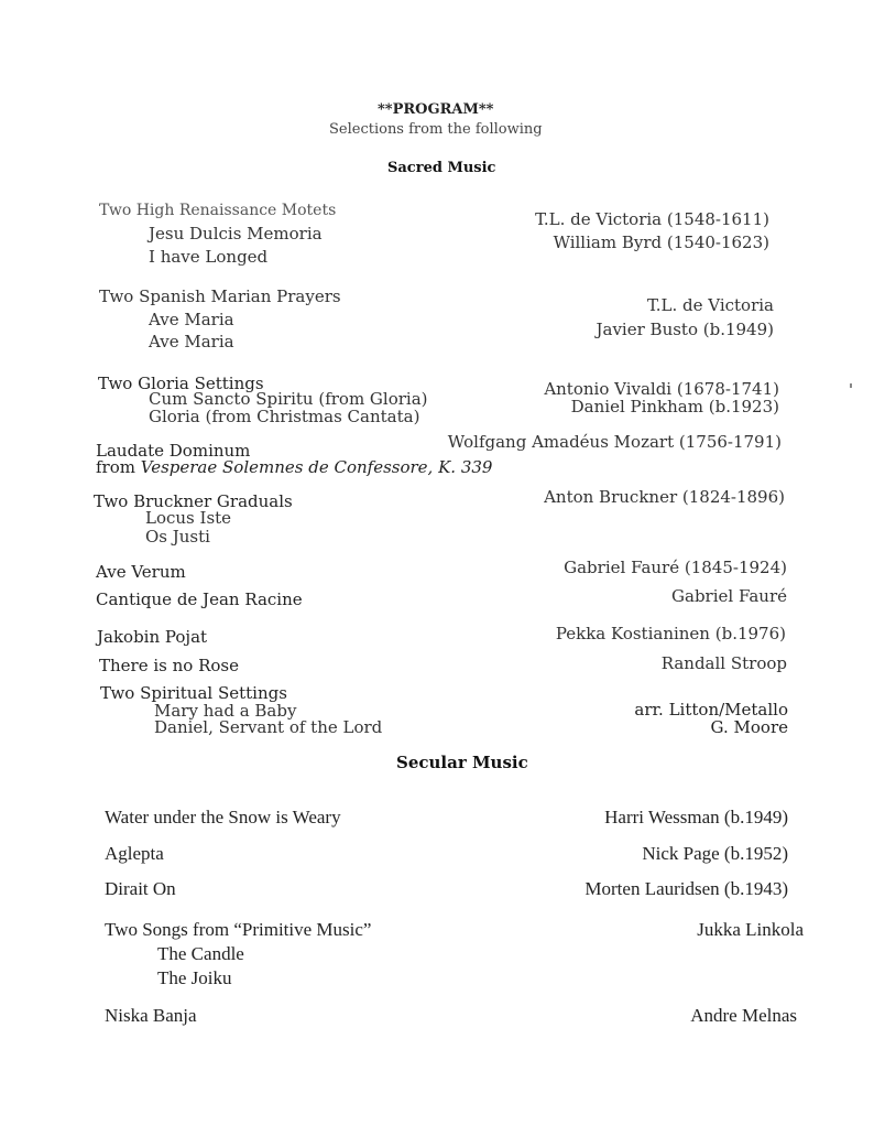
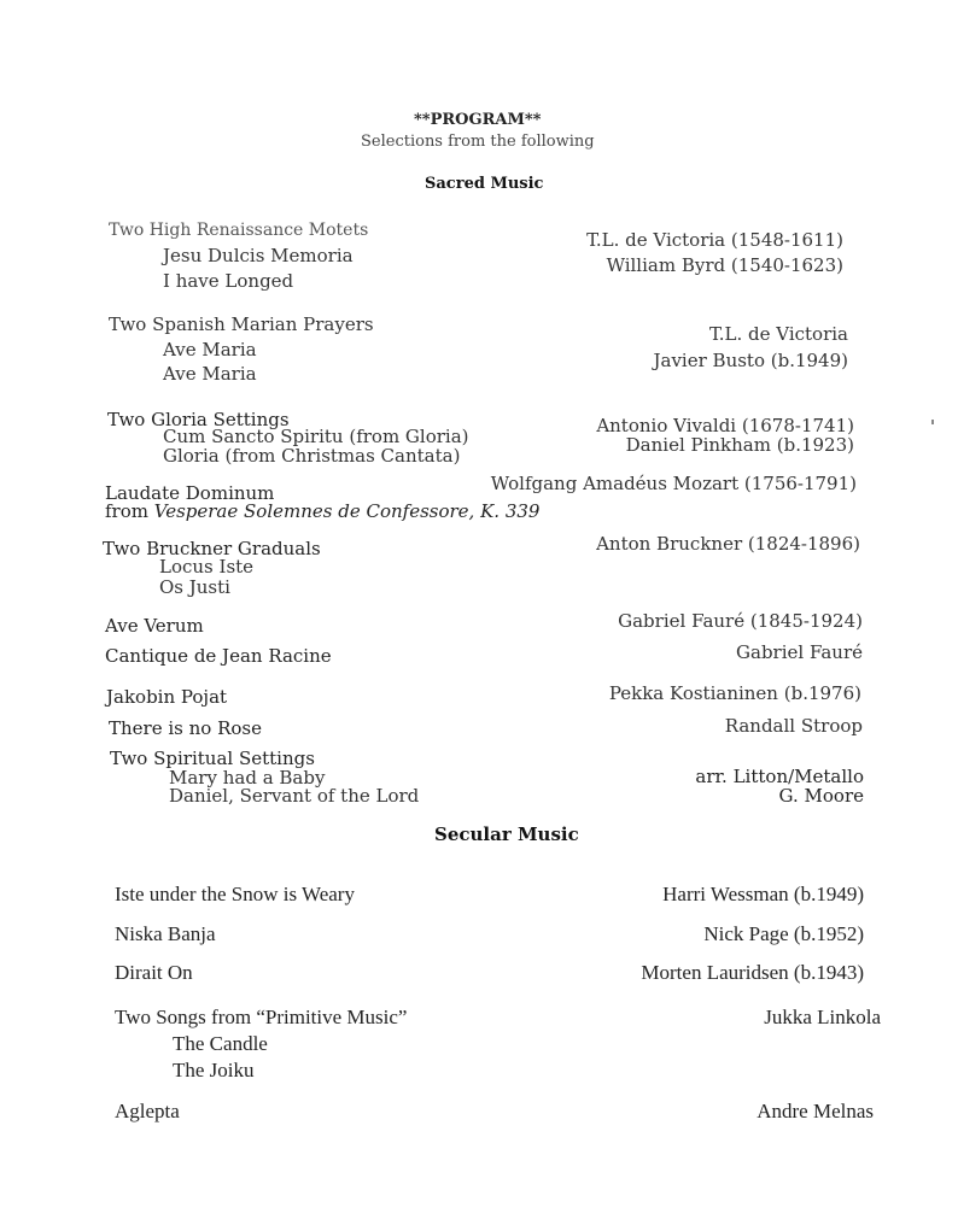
  **PROGRAM**
  Selections from the following
  Sacred Music
  Two High Renaissance Motets
  Jesu Dulcis Memoria
  I have Longed
  T.L. de Victoria (1548-1611)
  William Byrd (1540-1623)
  Two Spanish Marian Prayers
  Ave Maria
  Ave Maria
  T.L. de Victoria
  Javier Busto (b.1949)
  Two Gloria Settings
  Cum Sancto Spiritu (from Gloria)
  Gloria (from Christmas Cantata)
  Antonio Vivaldi (1678-1741)
  Daniel Pinkham (b.1923)
  Laudate Dominum
  from Vesperae Solemnes de Confessore, K. 339
  Wolfgang Amadéus Mozart (1756-1791)
  Two Bruckner Graduals
  Locus Iste
  Os Justi
  Anton Bruckner (1824-1896)
  Ave Verum
  Gabriel Fauré (1845-1924)
  Cantique de Jean Racine
  Gabriel Fauré
  Jakobin Pojat
  Pekka Kostianinen (b.1976)
  There is no Rose
  Randall Stroop
  Two Spiritual Settings
  Mary had a Baby
  Daniel, Servant of the Lord
  arr. Litton/Metallo
  G. Moore
  Secular Music
- Water under the Snow is Weary
+ Iste under the Snow is Weary
  Harri Wessman (b.1949)
- Aglepta
+ Niska Banja
  Nick Page (b.1952)
  Dirait On
  Morten Lauridsen (b.1943)
  Two Songs from “Primitive Music”
  The Candle
  The Joiku
  Jukka Linkola
- Niska Banja
+ Aglepta
  Andre Melnas
